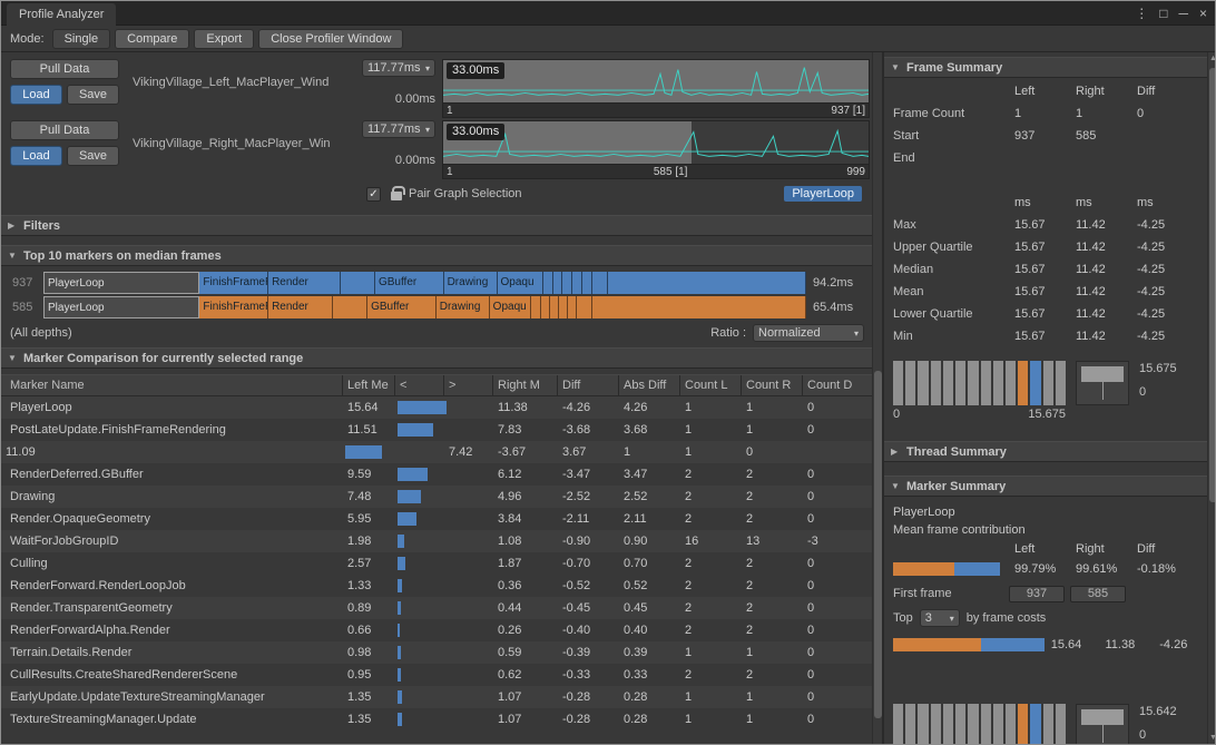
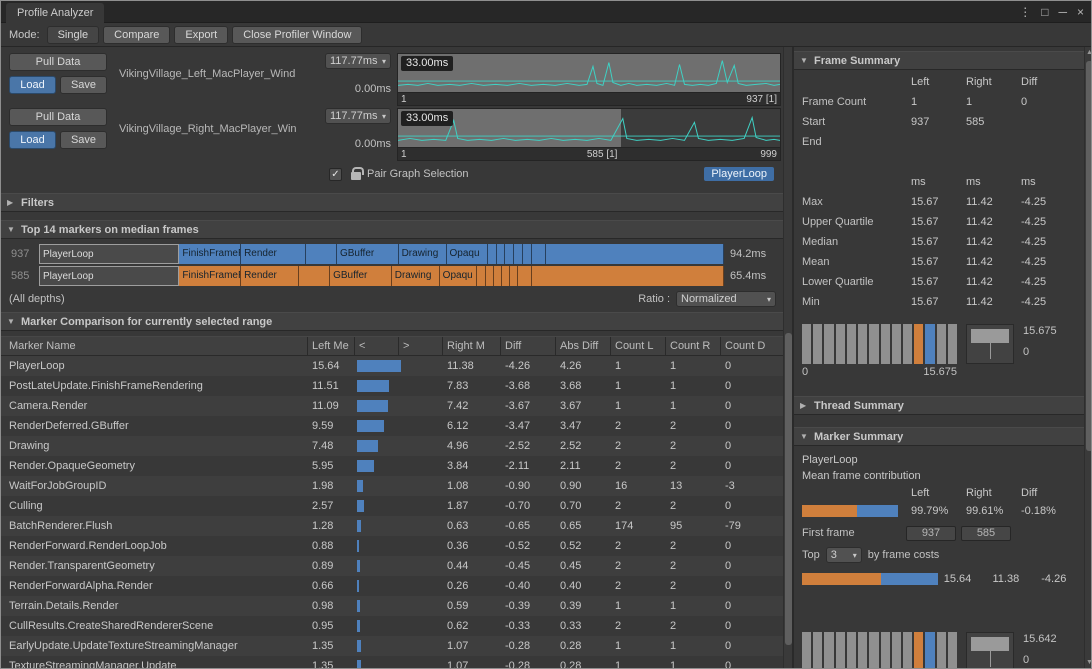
  Profile Analyzer
  ⋮
  □
  ─
  ×
  Mode:
  Single
  Compare
  Export
  Close Profiler Window
  Pull Data
  Load
  Save
  VikingVillage_Left_MacPlayer_Wind
  117.77ms
  ▾
  0.00ms
  33.00ms
  1
  937 [1]
  Pull Data
  Load
  Save
  VikingVillage_Right_MacPlayer_Win
  117.77ms
  ▾
  0.00ms
  33.00ms
  1
  585 [1]
  999
  ✓
  Pair Graph Selection
  PlayerLoop
  ▶
  Filters
  ▼
- Top 10 markers on median frames
+ Top 14 markers on median frames
  937
  PlayerLoop
  FinishFrame
  Render
  GBuffer
  Drawing
  Opaqu
  94.2ms
  585
  PlayerLoop
  FinishFrame
  Render
  GBuffer
  Drawing
  Opaqu
  65.4ms
  (All depths)
  Ratio :
  Normalized
  ▾
  ▼
  Marker Comparison for currently selected range
  Marker Name
  Left Me
  <
  >
  Right M
  Diff
  Abs Diff
  Count L
  Count R
  Count D
  PlayerLoop
  15.64
  11.38
  -4.26
  4.26
  1
  1
  0
  PostLateUpdate.FinishFrameRendering
  11.51
  7.83
  -3.68
  3.68
  1
  1
  0
+ Camera.Render
  11.09
  7.42
  -3.67
  3.67
  1
  1
  0
  RenderDeferred.GBuffer
  9.59
  6.12
  -3.47
  3.47
  2
  2
  0
  Drawing
  7.48
  4.96
  -2.52
  2.52
  2
  2
  0
  Render.OpaqueGeometry
  5.95
  3.84
  -2.11
  2.11
  2
  2
  0
  WaitForJobGroupID
  1.98
  1.08
  -0.90
  0.90
  16
  13
  -3
  Culling
  2.57
  1.87
  -0.70
  0.70
  2
  2
  0
+ BatchRenderer.Flush
+ 1.28
+ 0.63
+ -0.65
+ 0.65
+ 174
+ 95
+ -79
  RenderForward.RenderLoopJob
- 1.33
+ 0.88
  0.36
  -0.52
  0.52
  2
  2
  0
  Render.TransparentGeometry
  0.89
  0.44
  -0.45
  0.45
  2
  2
  0
  RenderForwardAlpha.Render
  0.66
  0.26
  -0.40
  0.40
  2
  2
  0
  Terrain.Details.Render
  0.98
  0.59
  -0.39
  0.39
  1
  1
  0
  CullResults.CreateSharedRendererScene
  0.95
  0.62
  -0.33
  0.33
  2
  2
  0
  EarlyUpdate.UpdateTextureStreamingManager
  1.35
  1.07
  -0.28
  0.28
  1
  1
  0
  TextureStreamingManager.Update
  1.35
  1.07
  -0.28
  0.28
  1
  1
  0
  ▼
  Frame Summary
  Left
  Right
  Diff
  Frame Count
  1
  1
  0
  Start
  937
  585
  End
  ms
  ms
  ms
  Max
  15.67
  11.42
  -4.25
  Upper Quartile
  15.67
  11.42
  -4.25
  Median
  15.67
  11.42
  -4.25
  Mean
  15.67
  11.42
  -4.25
  Lower Quartile
  15.67
  11.42
  -4.25
  Min
  15.67
  11.42
  -4.25
  15.675
  0
  0
  15.675
  ▶
  Thread Summary
  ▼
  Marker Summary
  PlayerLoop
  Mean frame contribution
  Left
  Right
  Diff
  99.79%
  99.61%
  -0.18%
  First frame
  937
  585
  Top
  3
  ▾
  by frame costs
  15.64
  11.38
  -4.26
  15.642
  0
